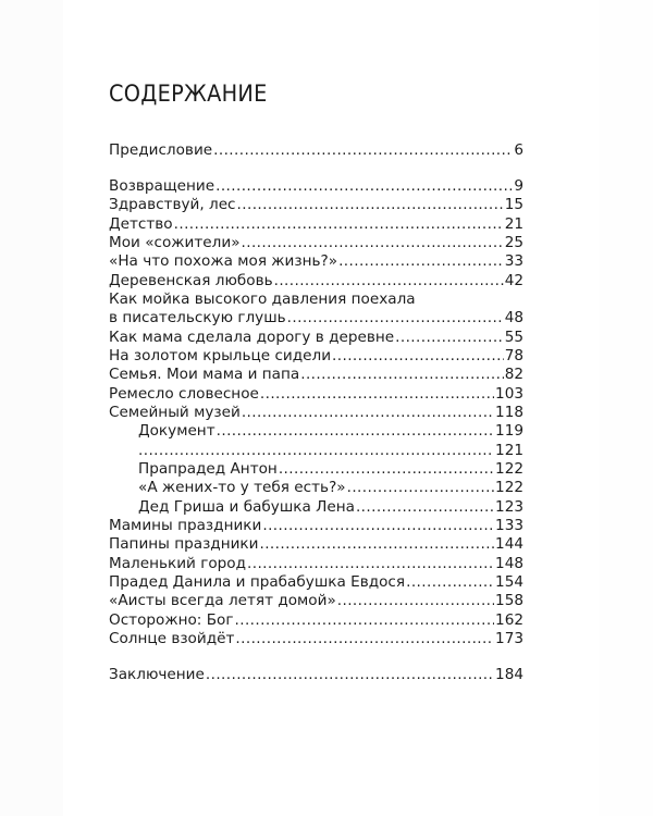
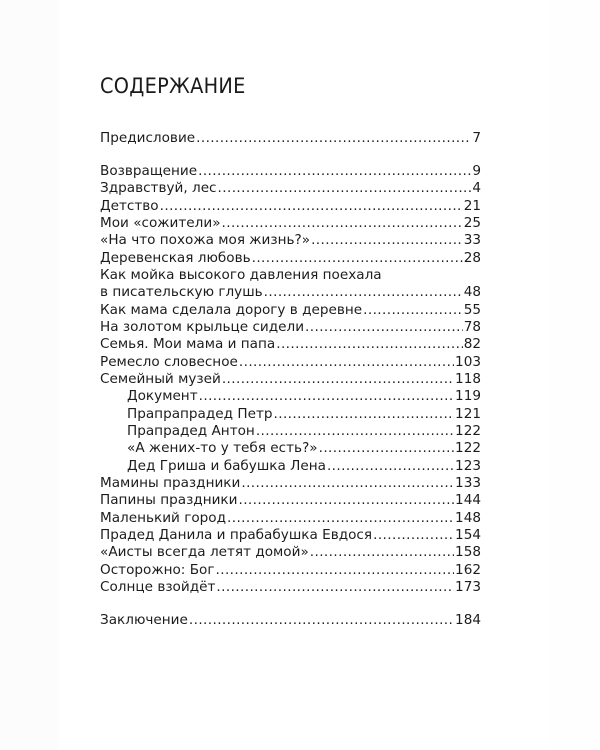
  СОДЕРЖАНИЕ
  Предисловие
- 6
+ 7
  Возвращение
  9
  Здравствуй, лес
- 15
+ 4
  Детство
  21
  Мои «сожители»
  25
  «На что похожа моя жизнь?»
  33
  Деревенская любовь
- 42
+ 28
  Как мойка высокого давления поехала
  в писательскую глушь
  48
  Как мама сделала дорогу в деревне
  55
  На золотом крыльце сидели
  78
  Семья. Мои мама и папа
  82
  Ремесло словесное
  103
  Семейный музей
  118
  Документ
  119
+ Прапрапрадед Петр
  121
  Прапрадед Антон
  122
  «А жених-то у тебя есть?»
  122
  Дед Гриша и бабушка Лена
  123
  Мамины праздники
  133
  Папины праздники
  144
  Маленький город
  148
  Прадед Данила и прабабушка Евдося
  154
  «Аисты всегда летят домой»
  158
  Осторожно: Бог
  162
  Солнце взойдёт
  173
  Заключение
  184
